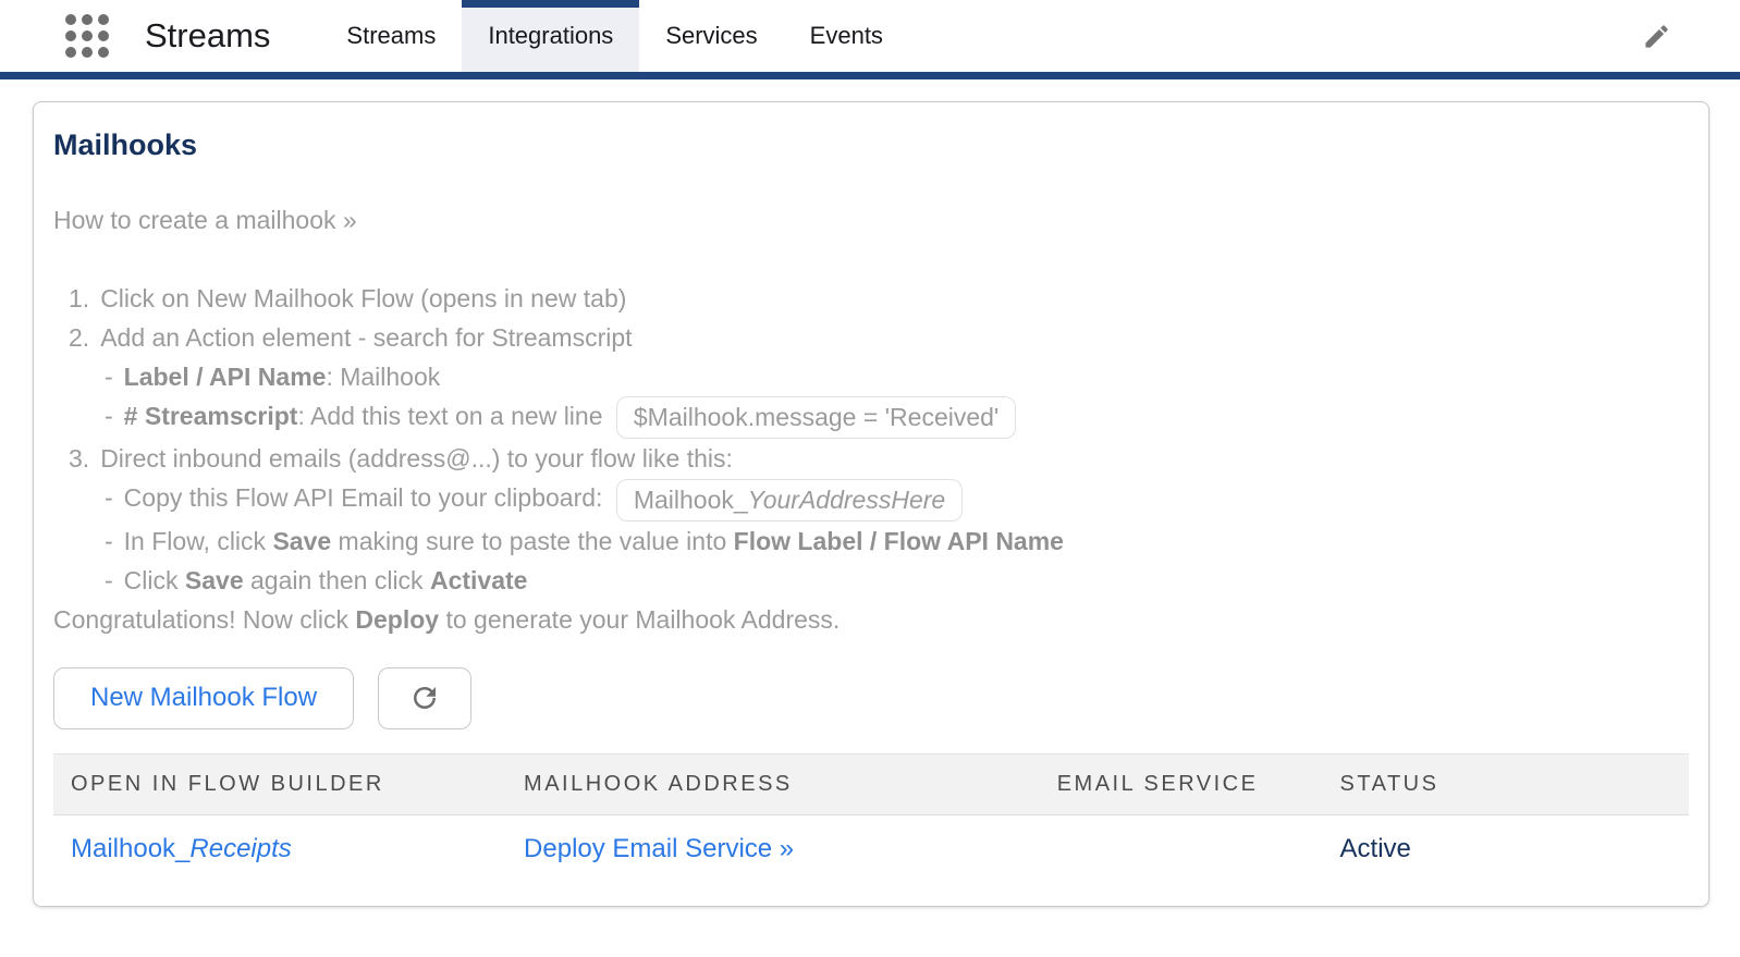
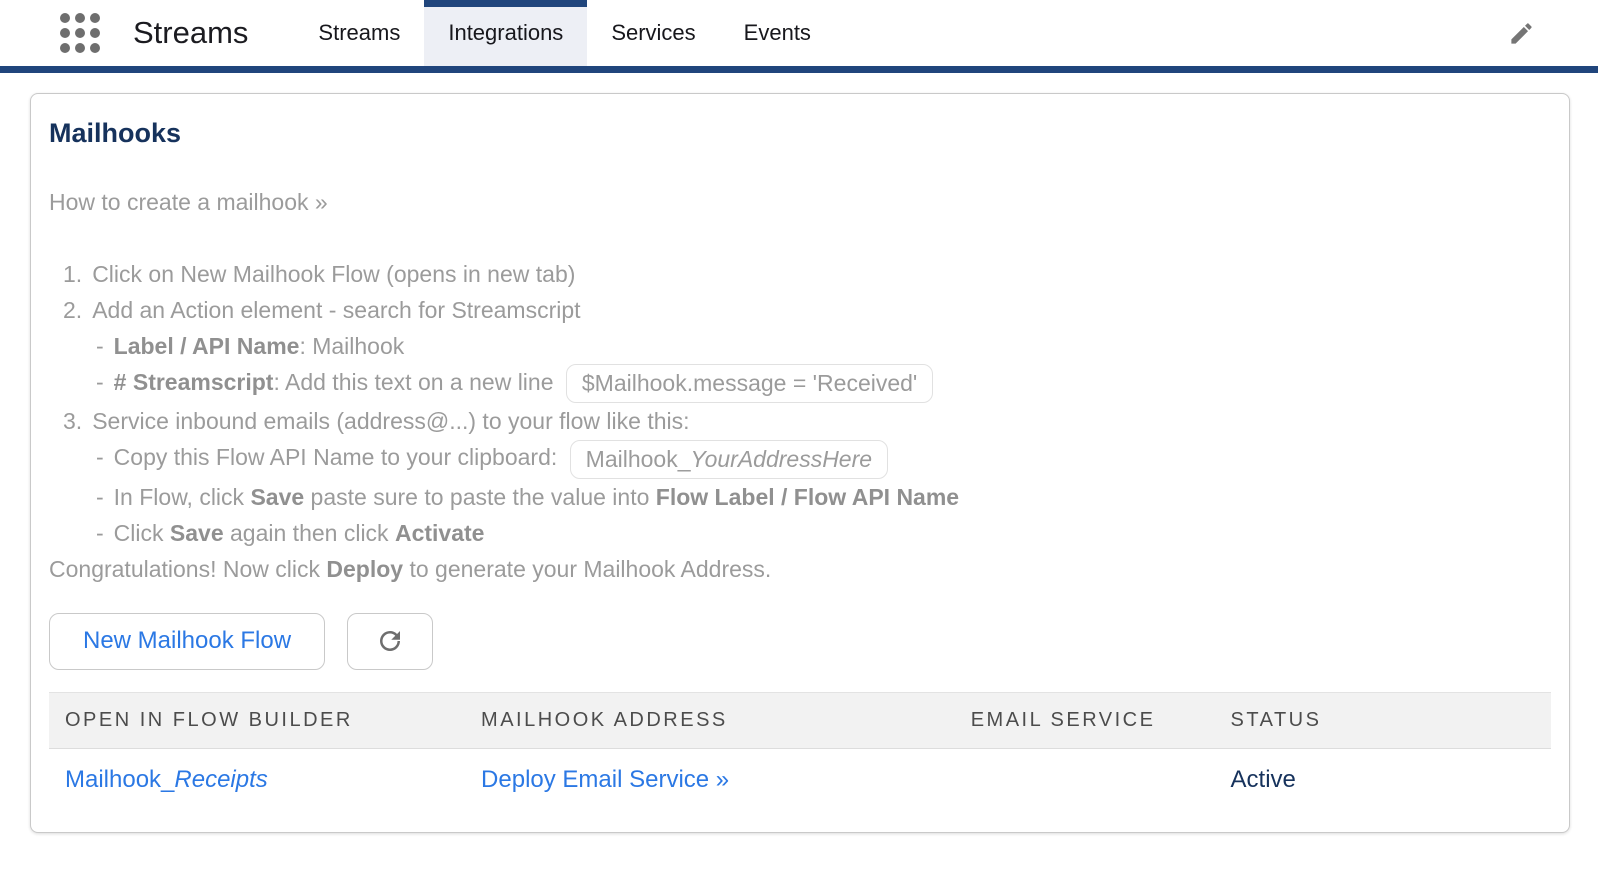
  Streams
  Streams
  Integrations
  Services
  Events
  Mailhooks
  How to create a mailhook »
  1. Click on New Mailhook Flow (opens in new tab)
  2. Add an Action element - search for Streamscript
  - Label / API Name: Mailhook
  - # Streamscript: Add this text on a new line $Mailhook.message = 'Received'
- 3. Direct inbound emails (address@...) to your flow like this:
+ 3. Service inbound emails (address@...) to your flow like this:
- - Copy this Flow API Email to your clipboard: Mailhook_YourAddressHere
+ - Copy this Flow API Name to your clipboard: Mailhook_YourAddressHere
- - In Flow, click Save making sure to paste the value into Flow Label / Flow API Name
+ - In Flow, click Save paste sure to paste the value into Flow Label / Flow API Name
  - Click Save again then click Activate
  Congratulations! Now click Deploy to generate your Mailhook Address.
  New Mailhook Flow
  OPEN IN FLOW BUILDER	MAILHOOK ADDRESS	EMAIL SERVICE	STATUS
  Mailhook_Receipts	Deploy Email Service »		Active
